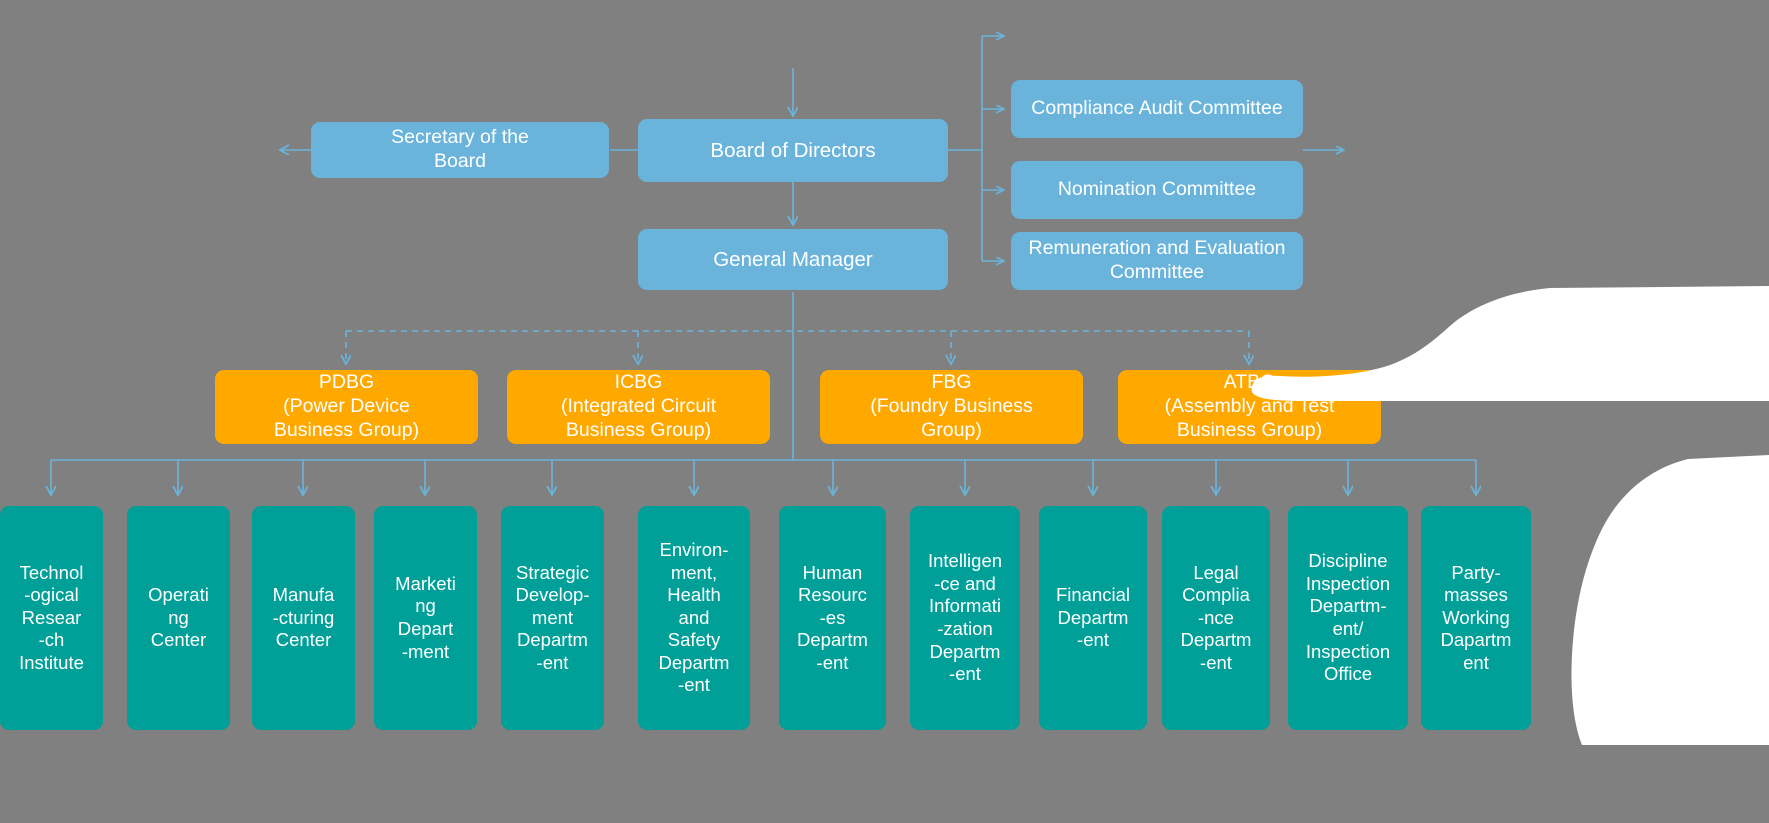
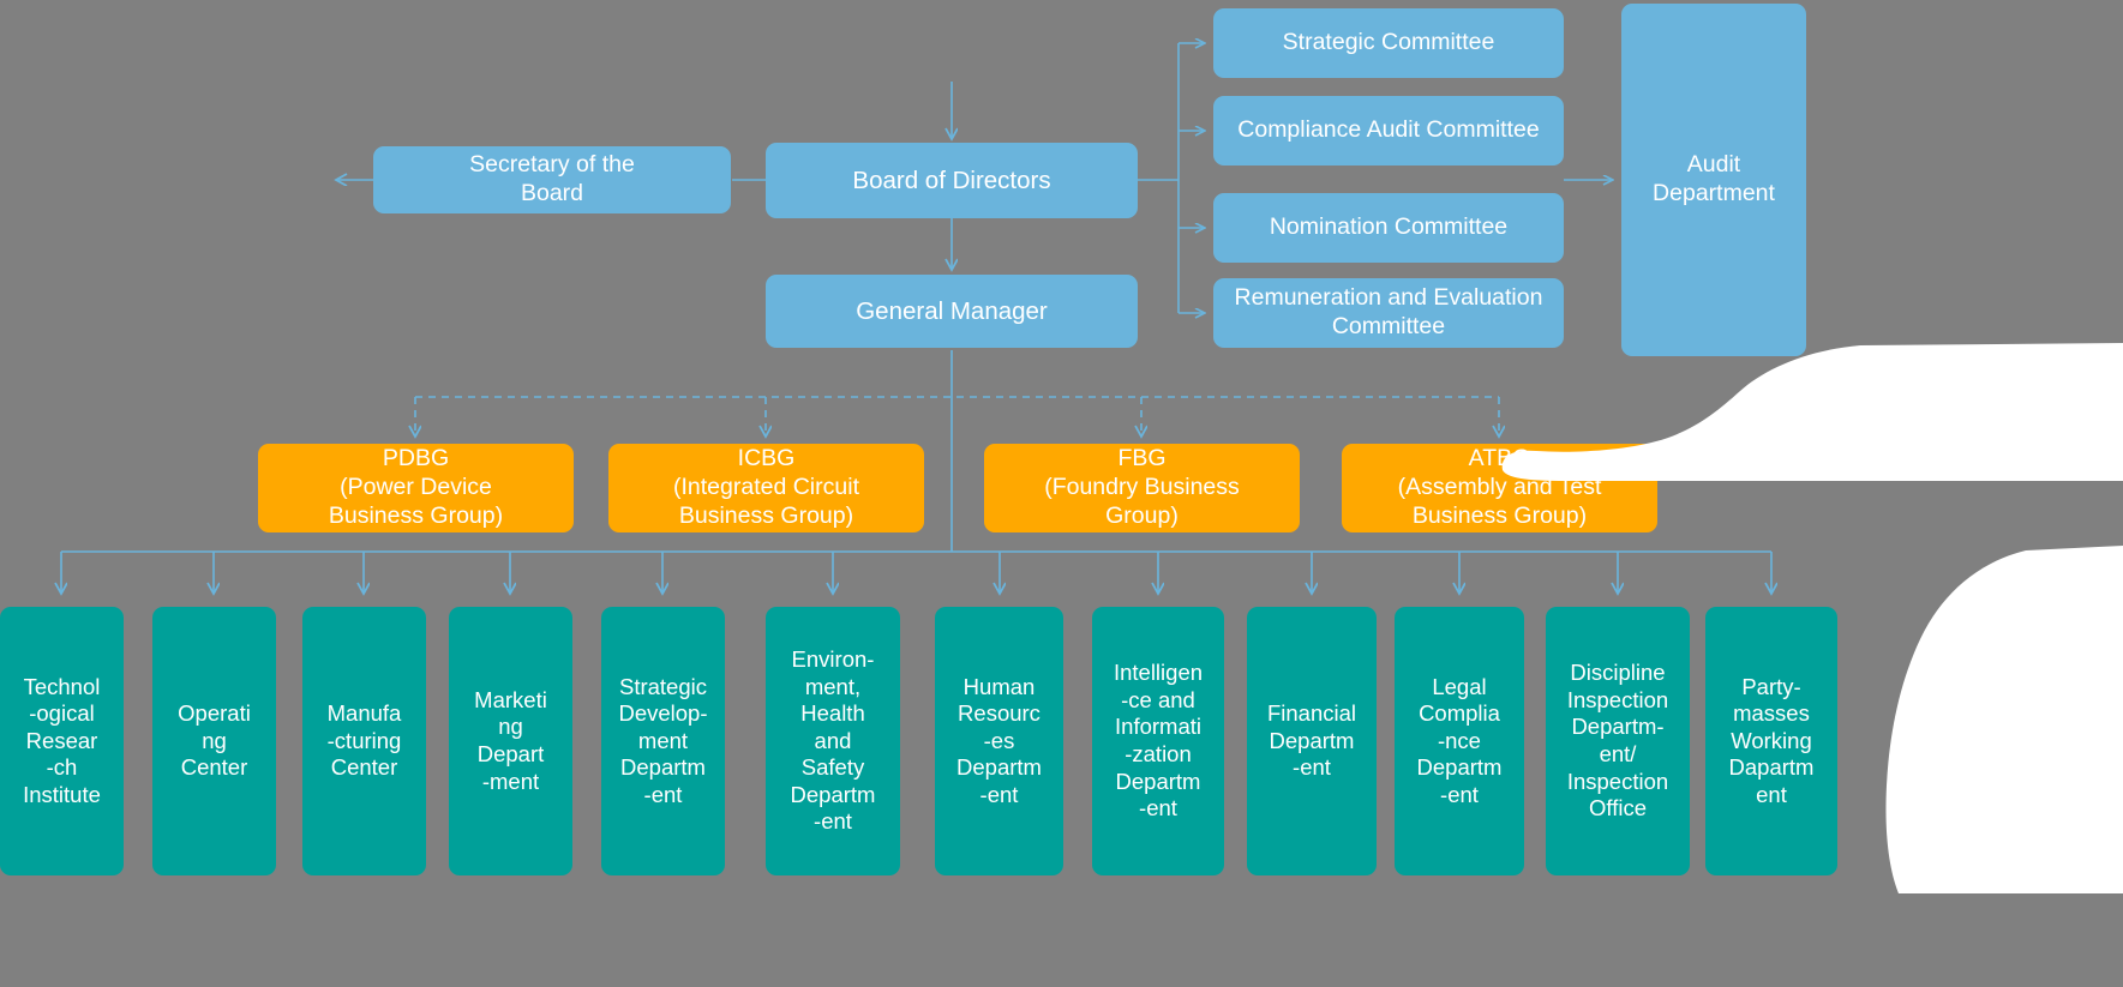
  Board of Directors
  General Manager
  Secretary of the
  Board
+ Audit
+ Department
+ Strategic Committee
  Compliance Audit Committee
  Nomination Committee
  Remuneration and Evaluation
  Committee
  PDBG
  (Power Device
  Business Group)
  ICBG
  (Integrated Circuit
  Business Group)
  FBG
  (Foundry Business
  Group)
  ATB
  (Assembly and Test
  Business Group)
  Technol
  -ogical
  Resear
  -ch
  Institute
  Operati
  ng
  Center
  Manufa
  -cturing
  Center
  Marketi
  ng
  Depart
  -ment
  Strategic
  Develop-
  ment
  Departm
  -ent
  Environ-
  ment,
  Health
  and
  Safety
  Departm
  -ent
  Human
  Resourc
  -es
  Departm
  -ent
  Intelligen
  -ce and
  Informati
  -zation
  Departm
  -ent
  Financial
  Departm
  -ent
  Legal
  Complia
  -nce
  Departm
  -ent
  Discipline
  Inspection
  Departm-
  ent/
  Inspection
  Office
  Party-
  masses
  Working
  Dapartm
  ent
